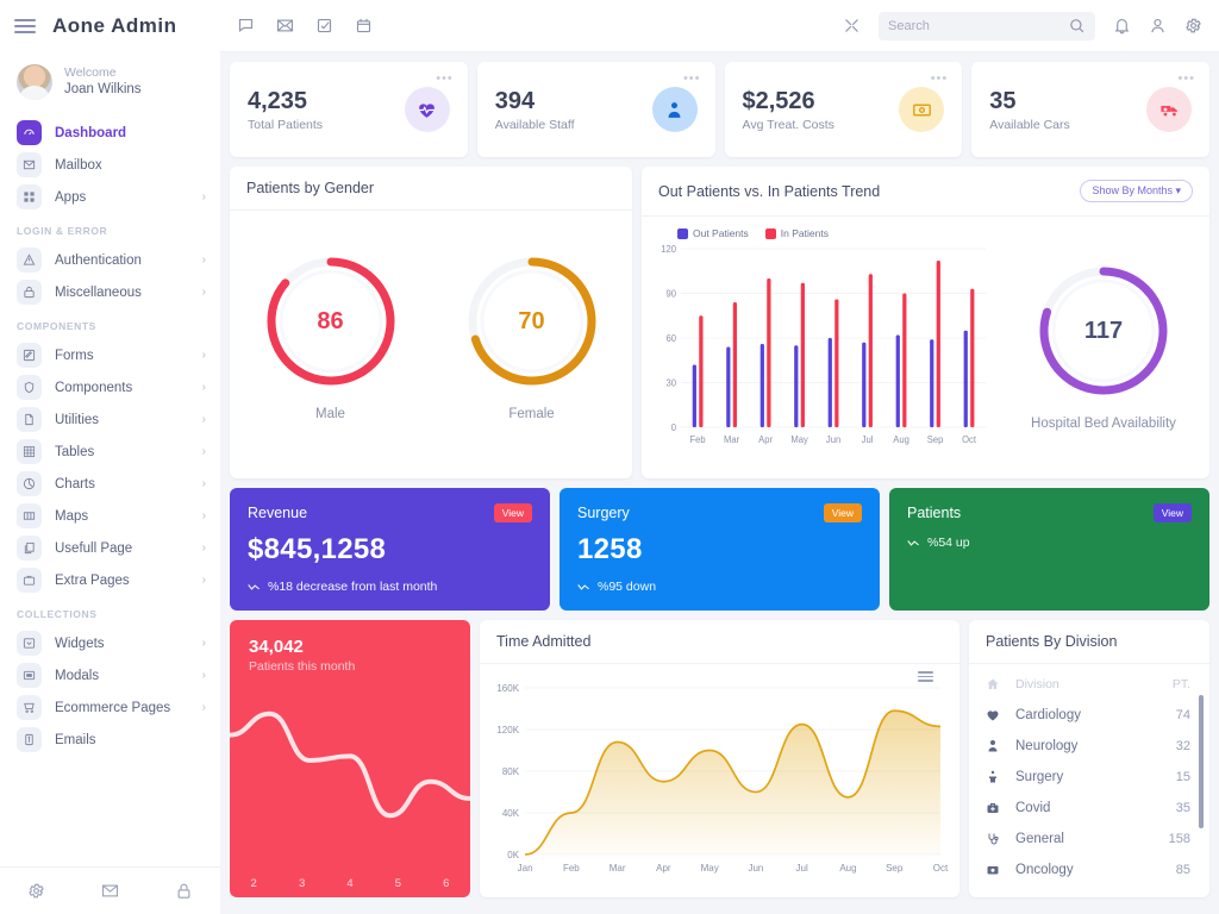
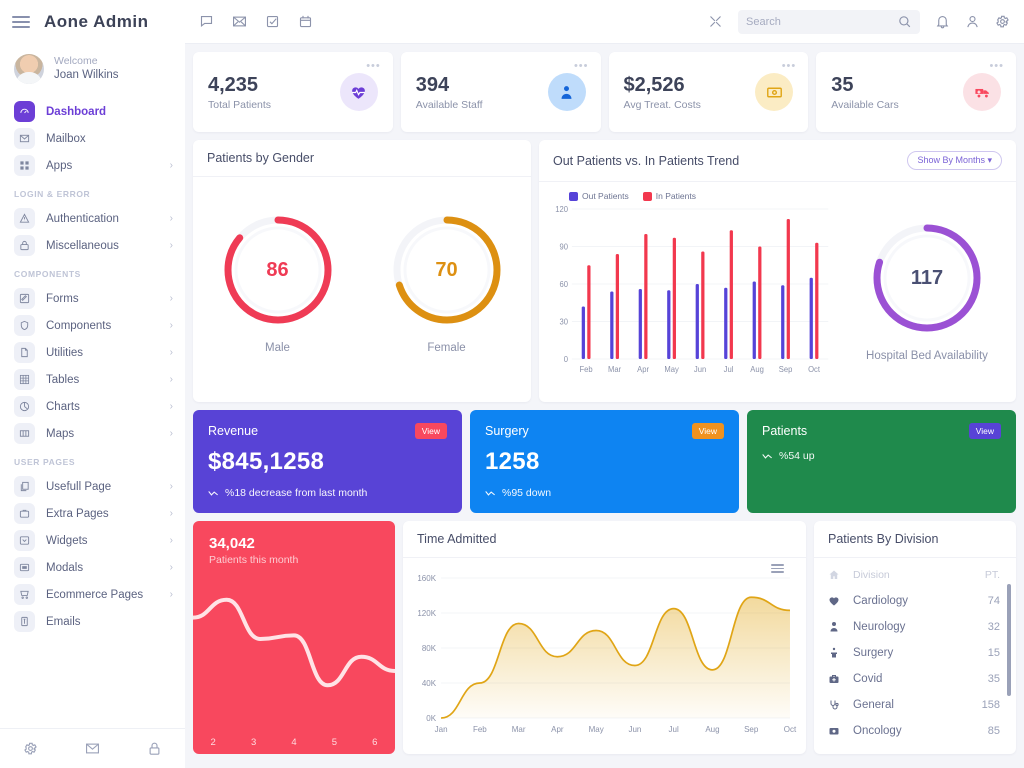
  Aone Admin
  Welcome
  Joan Wilkins
  Dashboard
  Mailbox
  Apps
  ›
  LOGIN & ERROR
  Authentication
  ›
  Miscellaneous
  ›
  COMPONENTS
  Forms
  ›
  Components
  ›
  Utilities
  ›
  Tables
  ›
  Charts
  ›
  Maps
  ›
+ USER PAGES
  Usefull Page
  ›
  Extra Pages
  ›
- COLLECTIONS
  Widgets
  ›
  Modals
  ›
  Ecommerce Pages
  ›
  Emails
  Search
  •••
  4,235
  Total Patients
  •••
  394
  Available Staff
  •••
  $2,526
  Avg Treat. Costs
  •••
  35
  Available Cars
  Patients by Gender
  86
  Male
  70
  Female
  Out Patients vs. In Patients Trend
  Show By Months ▾
  Out Patients
  In Patients
  0
  30
  60
  90
  120
  Feb
  Mar
  Apr
  May
  Jun
  Jul
  Aug
  Sep
  Oct
  117
  Hospital Bed Availability
  Revenue
  View
  $845,1258
  %18 decrease from last month
  Surgery
  View
  1258
  %95 down
  Patients
  View
  %54 up
  34,042
  Patients this month
  2
  3
  4
  5
  6
  Time Admitted
  0K
  40K
  80K
  120K
  160K
  Jan
  Feb
  Mar
  Apr
  May
  Jun
  Jul
  Aug
  Sep
  Oct
  Patients By Division
  Division
  PT.
  Cardiology
  74
  Neurology
  32
  Surgery
  15
  Covid
  35
  General
  158
  Oncology
  85
